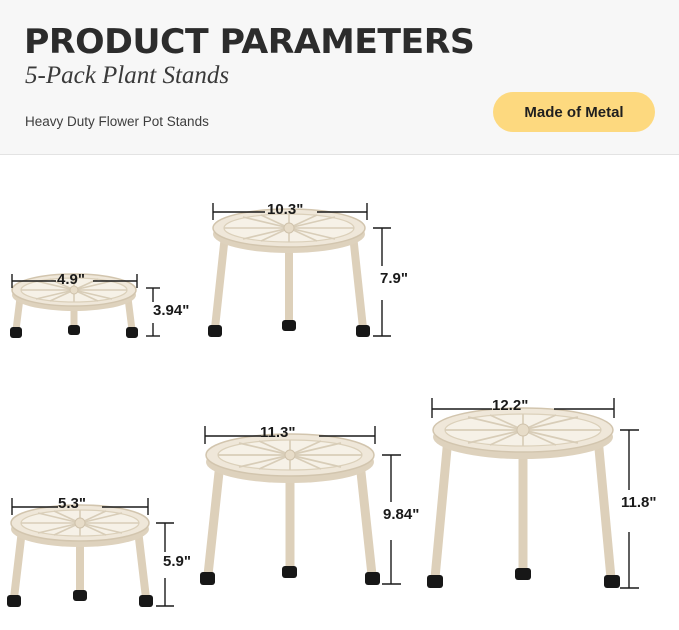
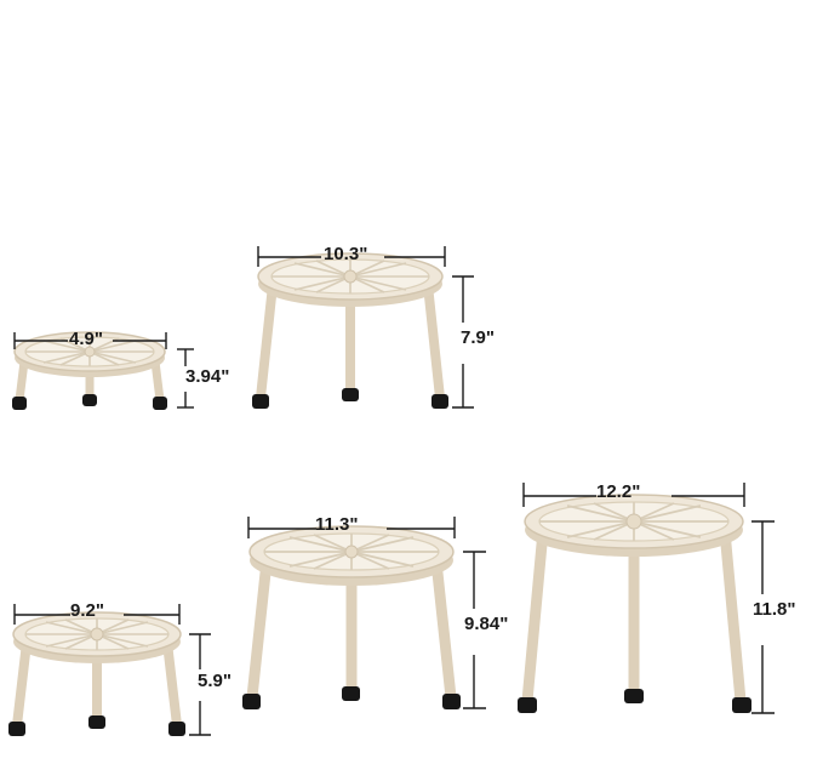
- PRODUCT PARAMETERS
- 5-Pack Plant Stands
- Heavy Duty Flower Pot Stands
- Made of Metal
  4.9"
  3.94"
  10.3"
  7.9"
- 5.3"
+ 9.2"
  5.9"
  11.3"
  9.84"
  12.2"
  11.8"
